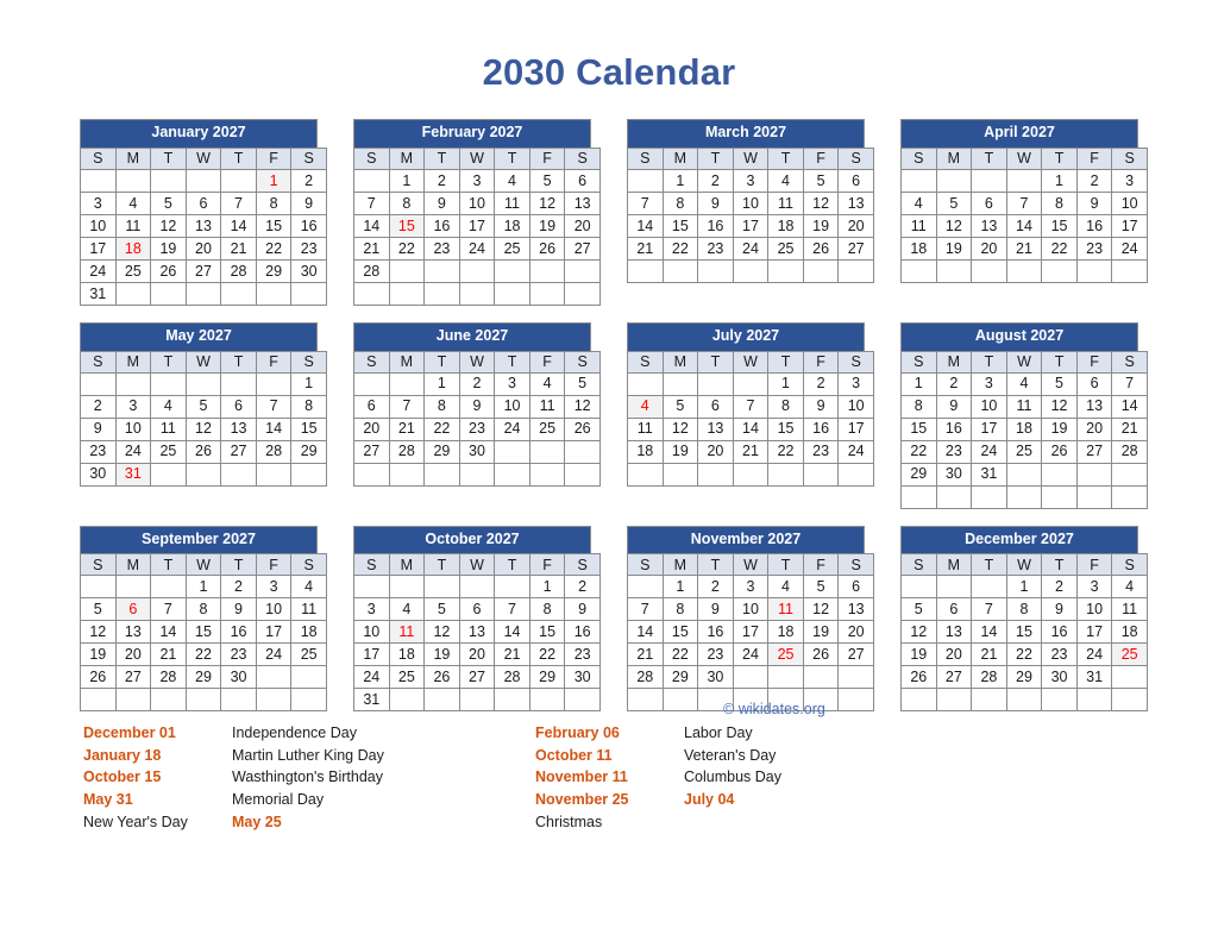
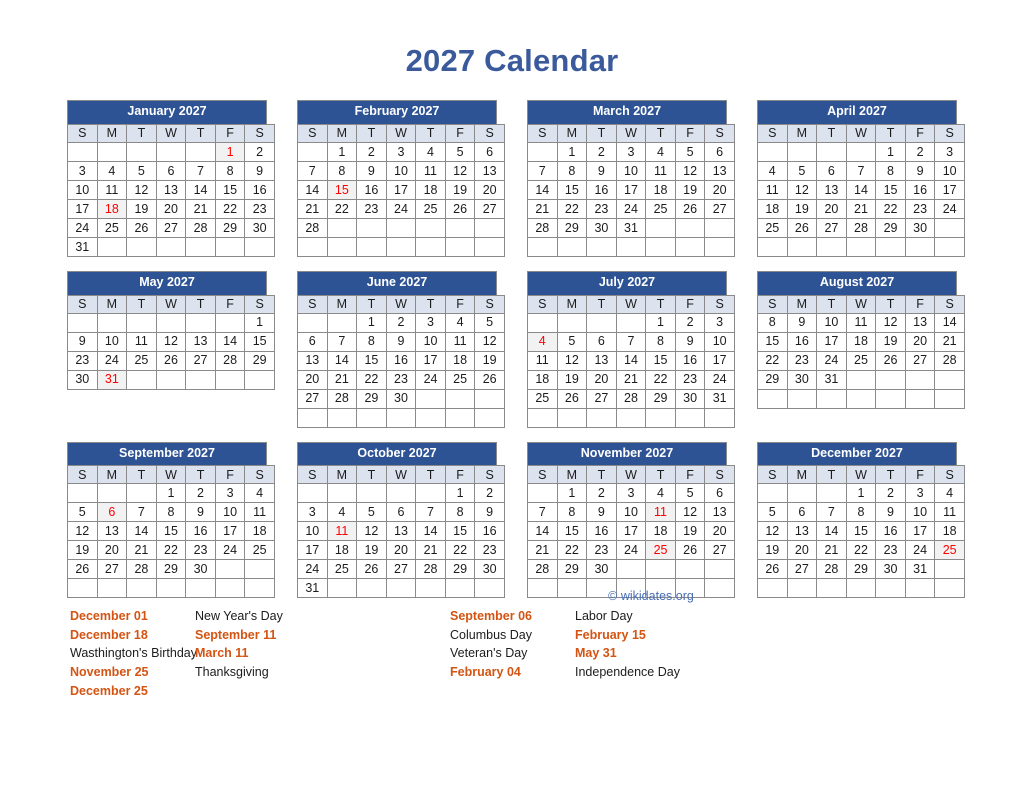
- 2030 Calendar
+ 2027 Calendar
  January 2027
  S	M	T	W	T	F	S
  					1	2
  3	4	5	6	7	8	9
  10	11	12	13	14	15	16
  17	18	19	20	21	22	23
  24	25	26	27	28	29	30
  31
  February 2027
  S	M	T	W	T	F	S
  	1	2	3	4	5	6
  7	8	9	10	11	12	13
  14	15	16	17	18	19	20
  21	22	23	24	25	26	27
  28
  March 2027
  S	M	T	W	T	F	S
  	1	2	3	4	5	6
  7	8	9	10	11	12	13
  14	15	16	17	18	19	20
  21	22	23	24	25	26	27
+ 28	29	30	31
  April 2027
  S	M	T	W	T	F	S
  				1	2	3
  4	5	6	7	8	9	10
  11	12	13	14	15	16	17
  18	19	20	21	22	23	24
+ 25	26	27	28	29	30
  May 2027
  S	M	T	W	T	F	S
  						1
- 2	3	4	5	6	7	8
  9	10	11	12	13	14	15
  23	24	25	26	27	28	29
  30	31
  June 2027
  S	M	T	W	T	F	S
  		1	2	3	4	5
  6	7	8	9	10	11	12
+ 13	14	15	16	17	18	19
  20	21	22	23	24	25	26
  27	28	29	30
  July 2027
  S	M	T	W	T	F	S
  				1	2	3
  4	5	6	7	8	9	10
  11	12	13	14	15	16	17
  18	19	20	21	22	23	24
+ 25	26	27	28	29	30	31
  August 2027
  S	M	T	W	T	F	S
- 1	2	3	4	5	6	7
  8	9	10	11	12	13	14
  15	16	17	18	19	20	21
  22	23	24	25	26	27	28
  29	30	31
  September 2027
  S	M	T	W	T	F	S
  			1	2	3	4
  5	6	7	8	9	10	11
  12	13	14	15	16	17	18
  19	20	21	22	23	24	25
  26	27	28	29	30
  October 2027
  S	M	T	W	T	F	S
  					1	2
  3	4	5	6	7	8	9
  10	11	12	13	14	15	16
  17	18	19	20	21	22	23
  24	25	26	27	28	29	30
  31
  November 2027
  S	M	T	W	T	F	S
  	1	2	3	4	5	6
  7	8	9	10	11	12	13
  14	15	16	17	18	19	20
  21	22	23	24	25	26	27
  28	29	30
  December 2027
  S	M	T	W	T	F	S
  			1	2	3	4
  5	6	7	8	9	10	11
  12	13	14	15	16	17	18
  19	20	21	22	23	24	25
  26	27	28	29	30	31
  © wikidates.org
  December 01
- Independence Day
+ New Year's Day
- February 06
+ September 06
  Labor Day
- January 18
+ December 18
- Martin Luther King Day
- October 11
+ September 11
- Veteran's Day
+ Columbus Day
- October 15
+ February 15
  Wasthington's Birthday
- November 11
+ March 11
- Columbus Day
+ Veteran's Day
  May 31
- Memorial Day
  November 25
+ Thanksgiving
- July 04
+ February 04
- New Year's Day
+ Independence Day
- May 25
+ December 25
- Christmas
